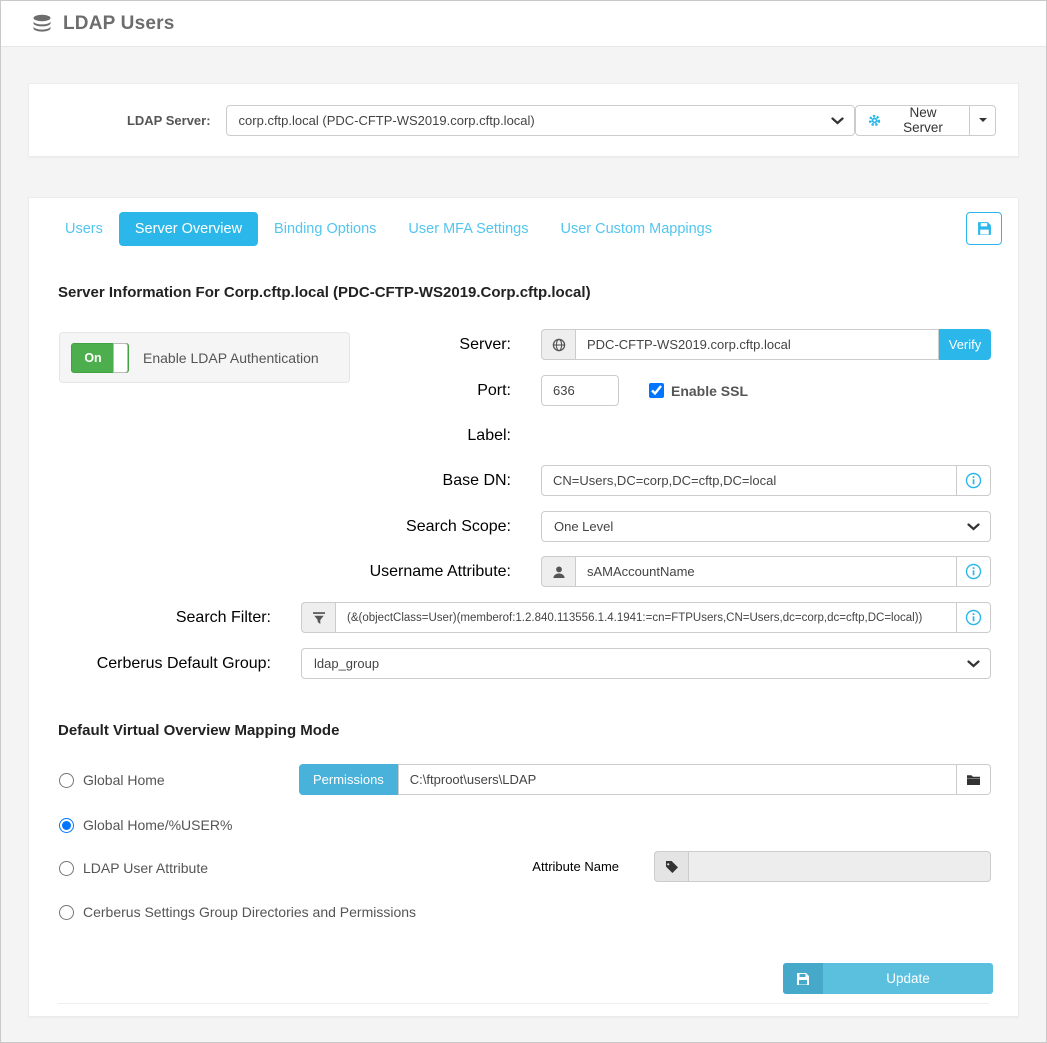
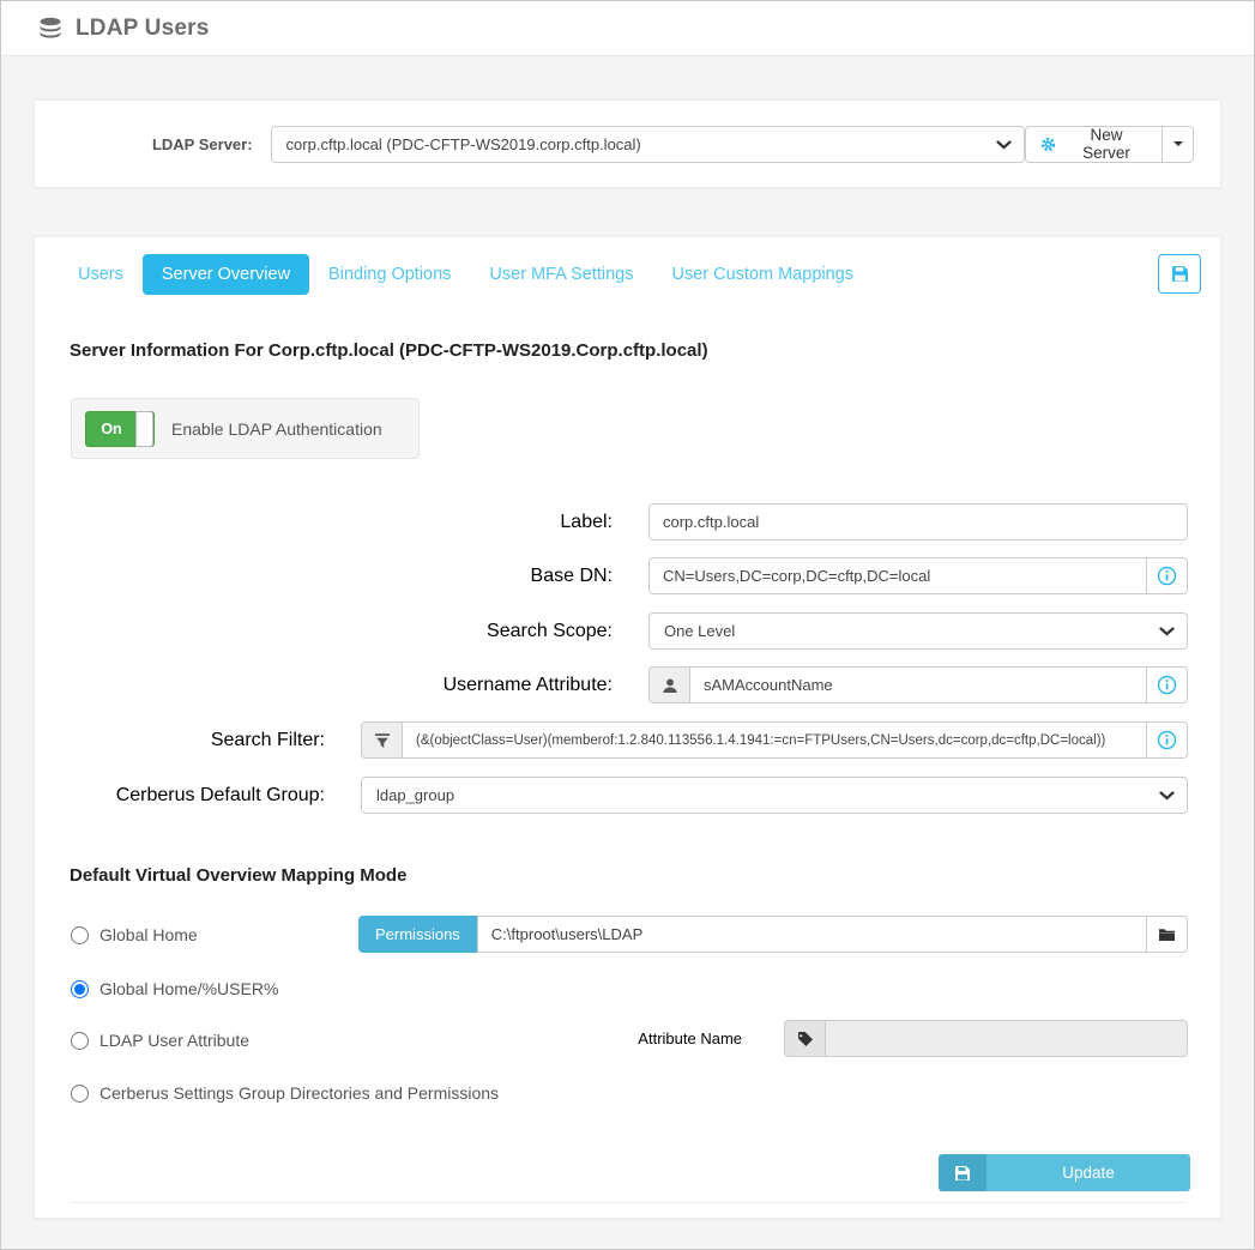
  LDAP Users
  LDAP Server:
  corp.cftp.local (PDC-CFTP-WS2019.corp.cftp.local)
  New Server
  Users
  Server Overview
  Binding Options
  User MFA Settings
  User Custom Mappings
  Server Information For Corp.cftp.local (PDC-CFTP-WS2019.Corp.cftp.local)
  On
  Enable LDAP Authentication
- Server:
- PDC-CFTP-WS2019.corp.cftp.local
- Verify
- Port:
- 636
- Enable SSL
  Label:
+ corp.cftp.local
  Base DN:
  CN=Users,DC=corp,DC=cftp,DC=local
  Search Scope:
  One Level
  Username Attribute:
  sAMAccountName
  Search Filter:
  (&(objectClass=User)(memberof:1.2.840.113556.1.4.1941:=cn=FTPUsers,CN=Users,dc=corp,dc=cftp,DC=local))
  Cerberus Default Group:
  ldap_group
  Default Virtual Overview Mapping Mode
  Global Home
  Global Home/%USER%
  LDAP User Attribute
  Cerberus Settings Group Directories and Permissions
  Permissions
  C:\ftproot\users\LDAP
  Attribute Name
  Update
